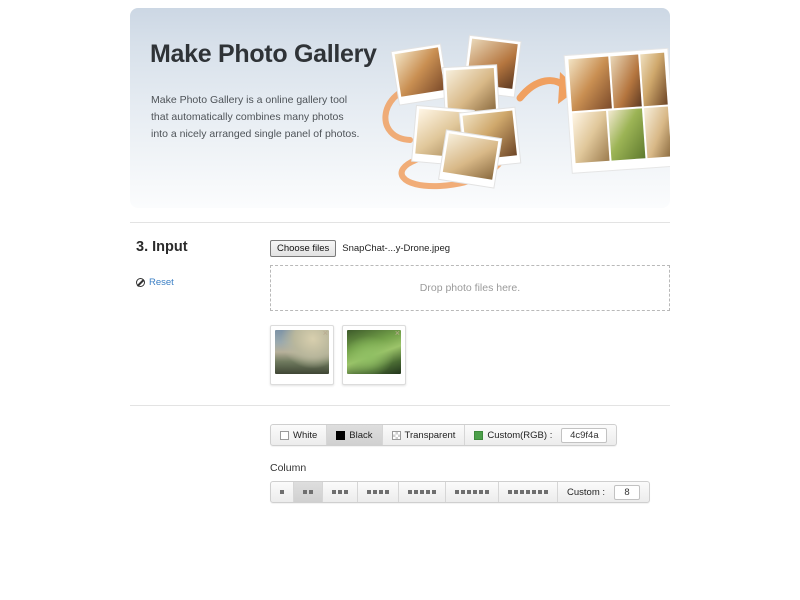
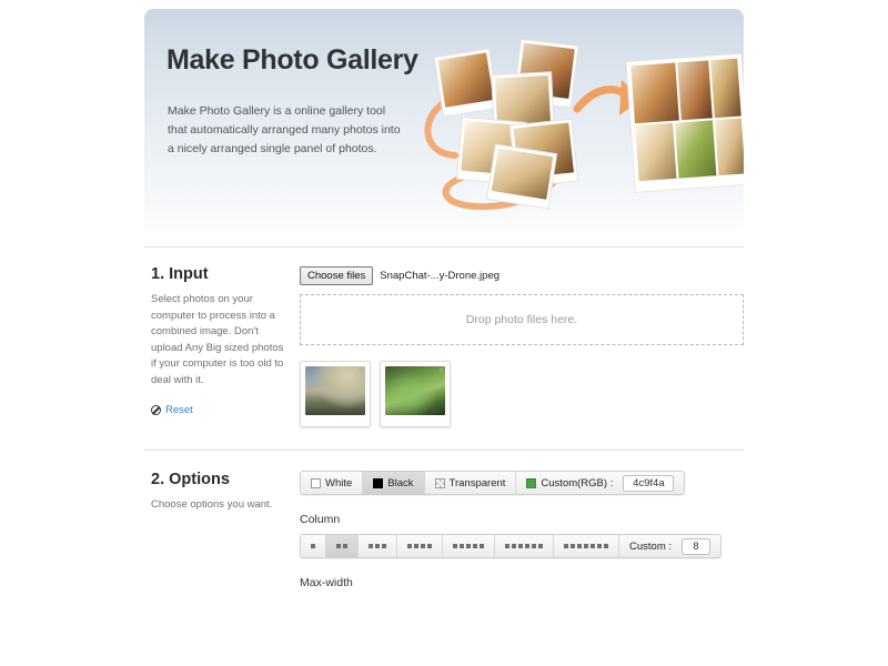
  Make Photo Gallery
- Make Photo Gallery is a online gallery tool that automatically combines many photos into a nicely arranged single panel of photos.
+ Make Photo Gallery is a online gallery tool that automatically arranged many photos into a nicely arranged single panel of photos.
- 3. Input
+ 1. Input
+ Select photos on your computer to process into a combined image. Don't upload Any Big sized photos if your computer is too old to deal with it.
  Reset
  Choose files
  SnapChat-...y-Drone.jpeg
  Drop photo files here.
  ×
  ×
+ 2. Options
+ Choose options you want.
  White
  Black
  Transparent
  Custom(RGB) :
  4c9f4a
  Column
  Custom :
  8
+ Max-width
